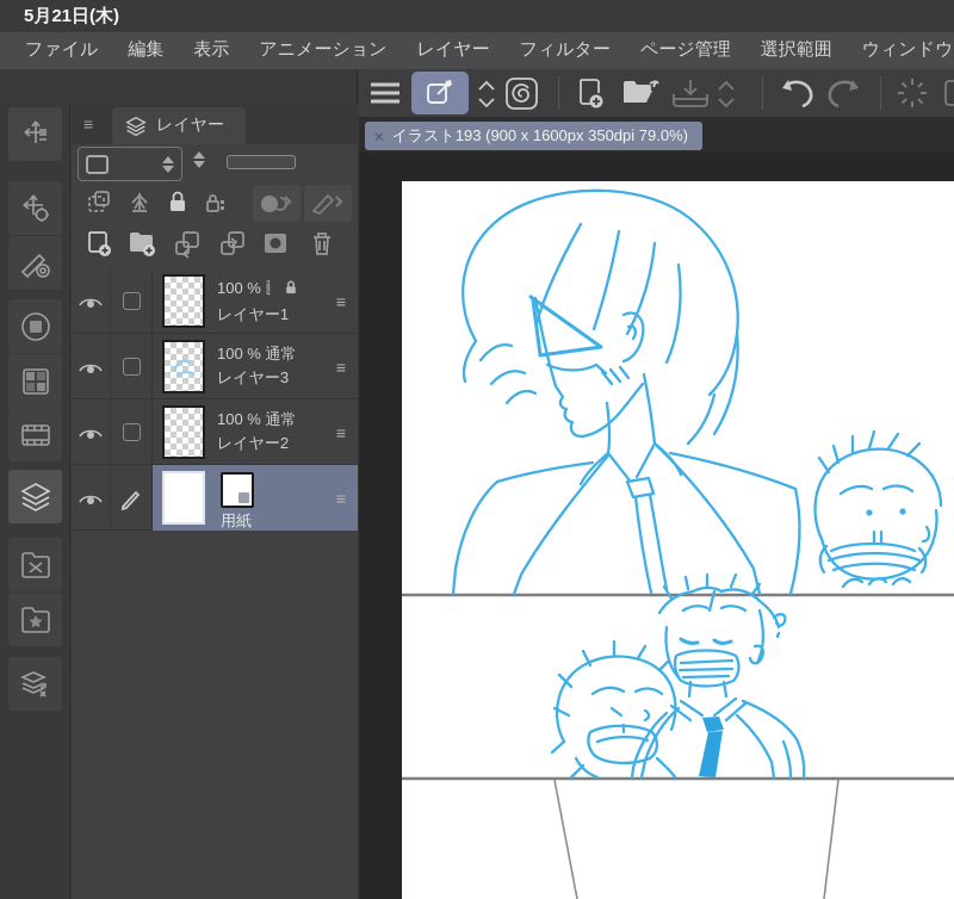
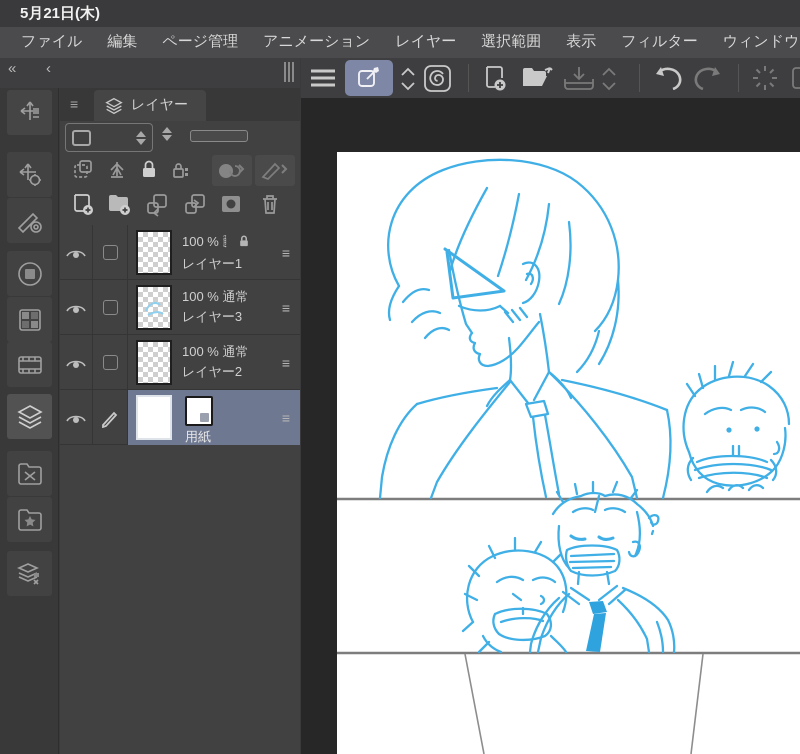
  5月21日(木)
  ファイル
  編集
- 表示
+ ページ管理
  アニメーション
  レイヤー
- フィルター
+ 選択範囲
- ページ管理
+ 表示
- 選択範囲
+ フィルター
  ウィンドウ
+ «
+ ‹
  ≡
  レイヤー
  100 % 通
  レイヤー1
  ≡
  100 % 通常
  レイヤー3
  ≡
  100 % 通常
  レイヤー2
  ≡
  用紙
  ≡
- ×
- イラスト193 (900 x 1600px 350dpi 79.0%)
